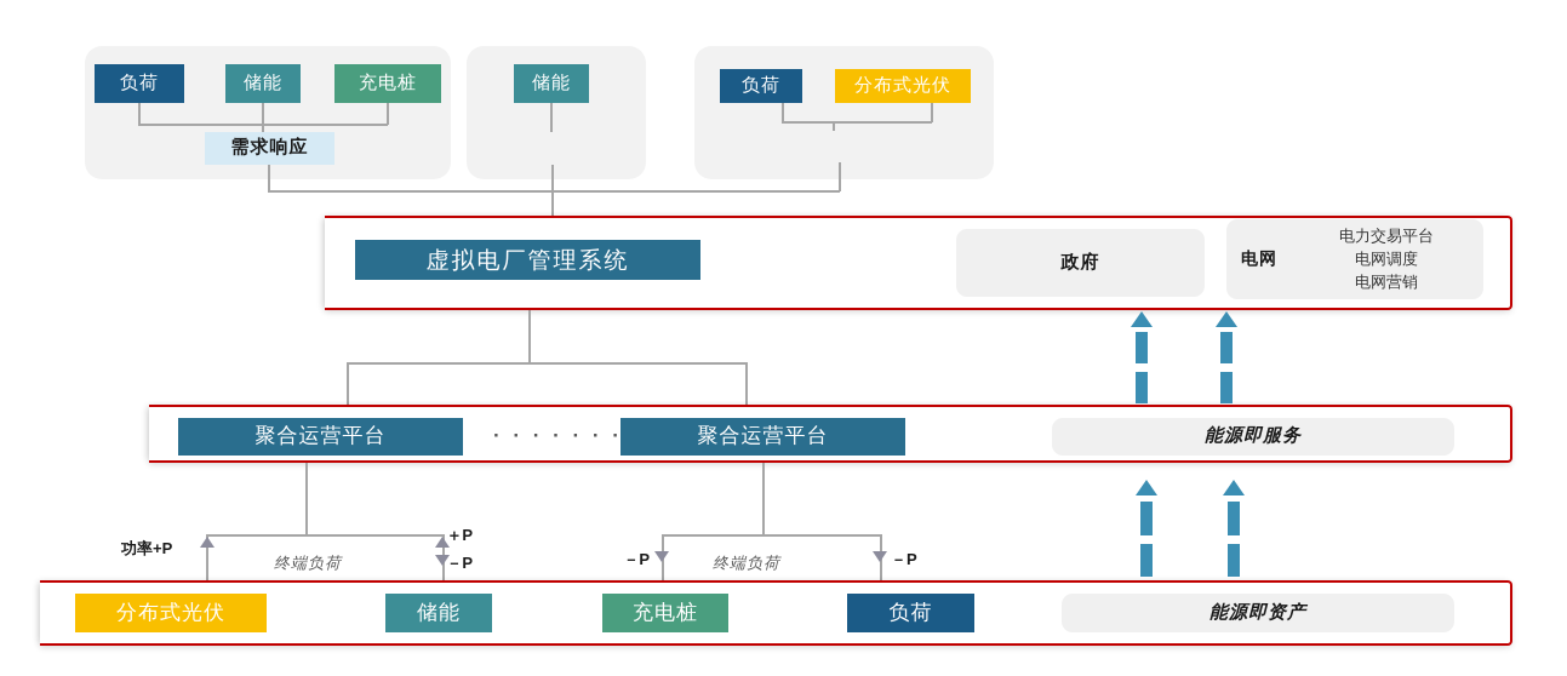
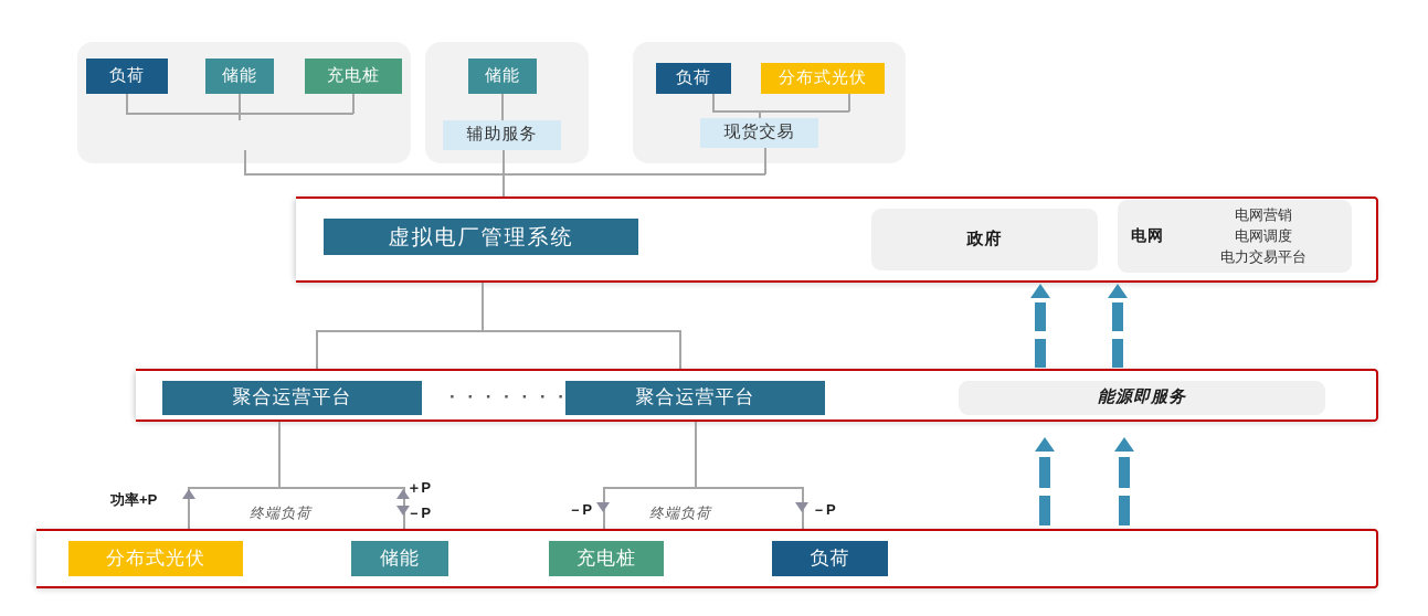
  负荷
  储能
  充电桩
- 需求响应
  储能
+ 辅助服务
  负荷
  分布式光伏
+ 现货交易
  虚拟电厂管理系统
  政府
  电网
- 电力交易平台
+ 电网营销
  电网调度
- 电网营销
+ 电力交易平台
  聚合运营平台
  · · · · · · ·
  聚合运营平台
  能源即服务
  功率+P
  ＋P
  －P
  终端负荷
  －P
  －P
  终端负荷
  分布式光伏
  储能
  充电桩
  负荷
- 能源即资产
